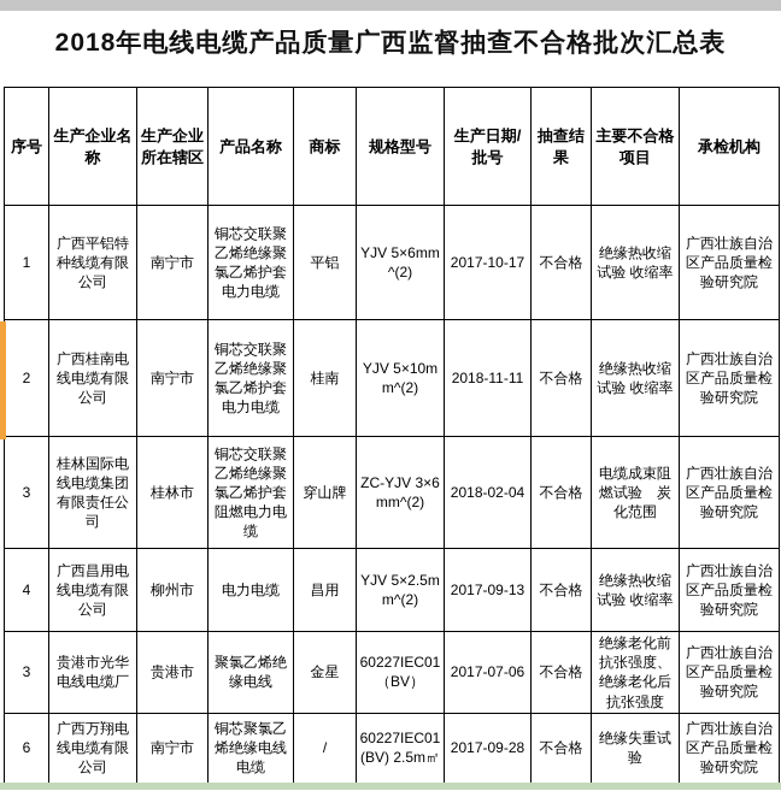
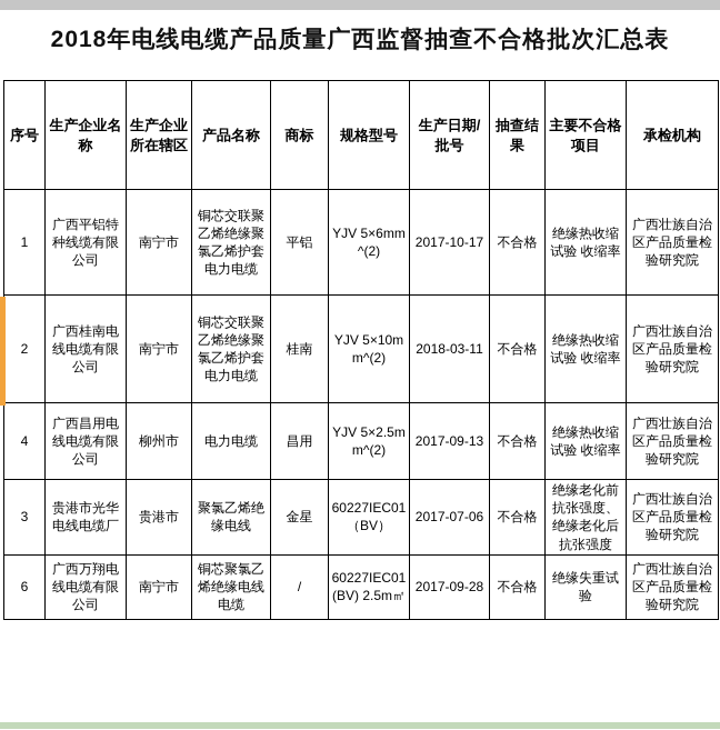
  2018年电线电缆产品质量广西监督抽查不合格批次汇总表
  序号	生产企业名称	生产企业所在辖区	产品名称	商标	规格型号	生产日期/批号	抽查结果	主要不合格项目	承检机构
  1	广西平铝特种线缆有限公司	南宁市	铜芯交联聚乙烯绝缘聚氯乙烯护套电力电缆	平铝	YJV 5×6mm^(2)	2017-10-17	不合格	绝缘热收缩试验 收缩率	广西壮族自治区产品质量检验研究院
- 2	广西桂南电线电缆有限公司	南宁市	铜芯交联聚乙烯绝缘聚氯乙烯护套电力电缆	桂南	YJV 5×10mm^(2)	2018-11-11	不合格	绝缘热收缩试验 收缩率	广西壮族自治区产品质量检验研究院
+ 2	广西桂南电线电缆有限公司	南宁市	铜芯交联聚乙烯绝缘聚氯乙烯护套电力电缆	桂南	YJV 5×10mm^(2)	2018-03-11	不合格	绝缘热收缩试验 收缩率	广西壮族自治区产品质量检验研究院
- 3	桂林国际电线电缆集团有限责任公司	桂林市	铜芯交联聚乙烯绝缘聚氯乙烯护套阻燃电力电缆	穿山牌	ZC-YJV 3×6mm^(2)	2018-02-04	不合格	电缆成束阻燃试验 炭化范围	广西壮族自治区产品质量检验研究院
  4	广西昌用电线电缆有限公司	柳州市	电力电缆	昌用	YJV 5×2.5mm^(2)	2017-09-13	不合格	绝缘热收缩试验 收缩率	广西壮族自治区产品质量检验研究院
  3	贵港市光华电线电缆厂	贵港市	聚氯乙烯绝缘电线	金星	60227IEC01（BV）	2017-07-06	不合格	绝缘老化前抗张强度、绝缘老化后抗张强度	广西壮族自治区产品质量检验研究院
  6	广西万翔电线电缆有限公司	南宁市	铜芯聚氯乙烯绝缘电线电缆	/	60227IEC01(BV) 2.5m㎡	2017-09-28	不合格	绝缘失重试验	广西壮族自治区产品质量检验研究院
